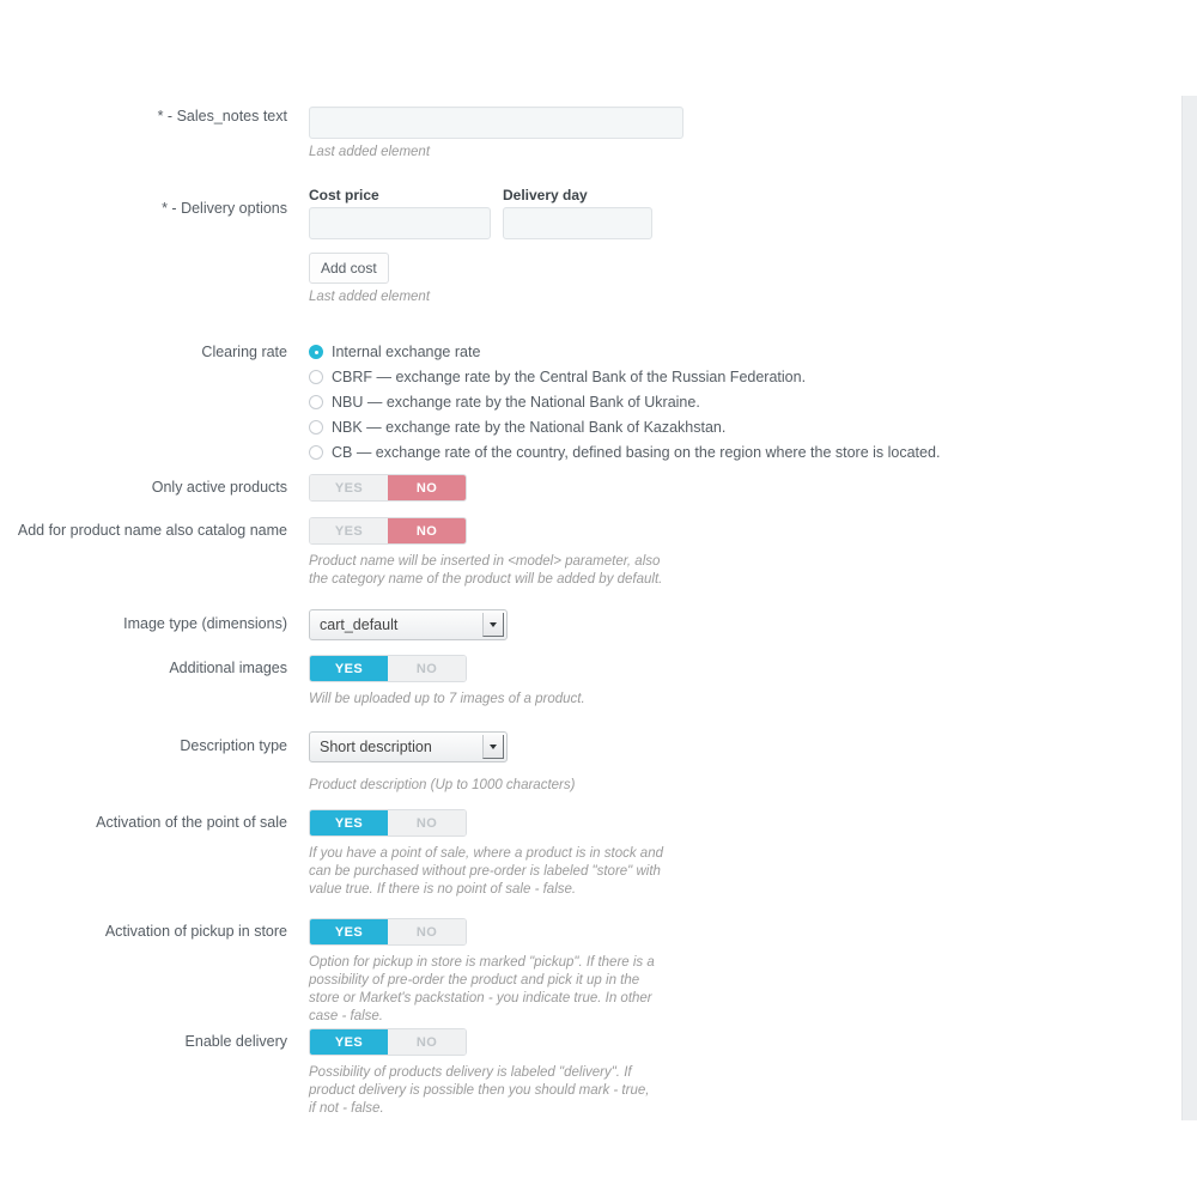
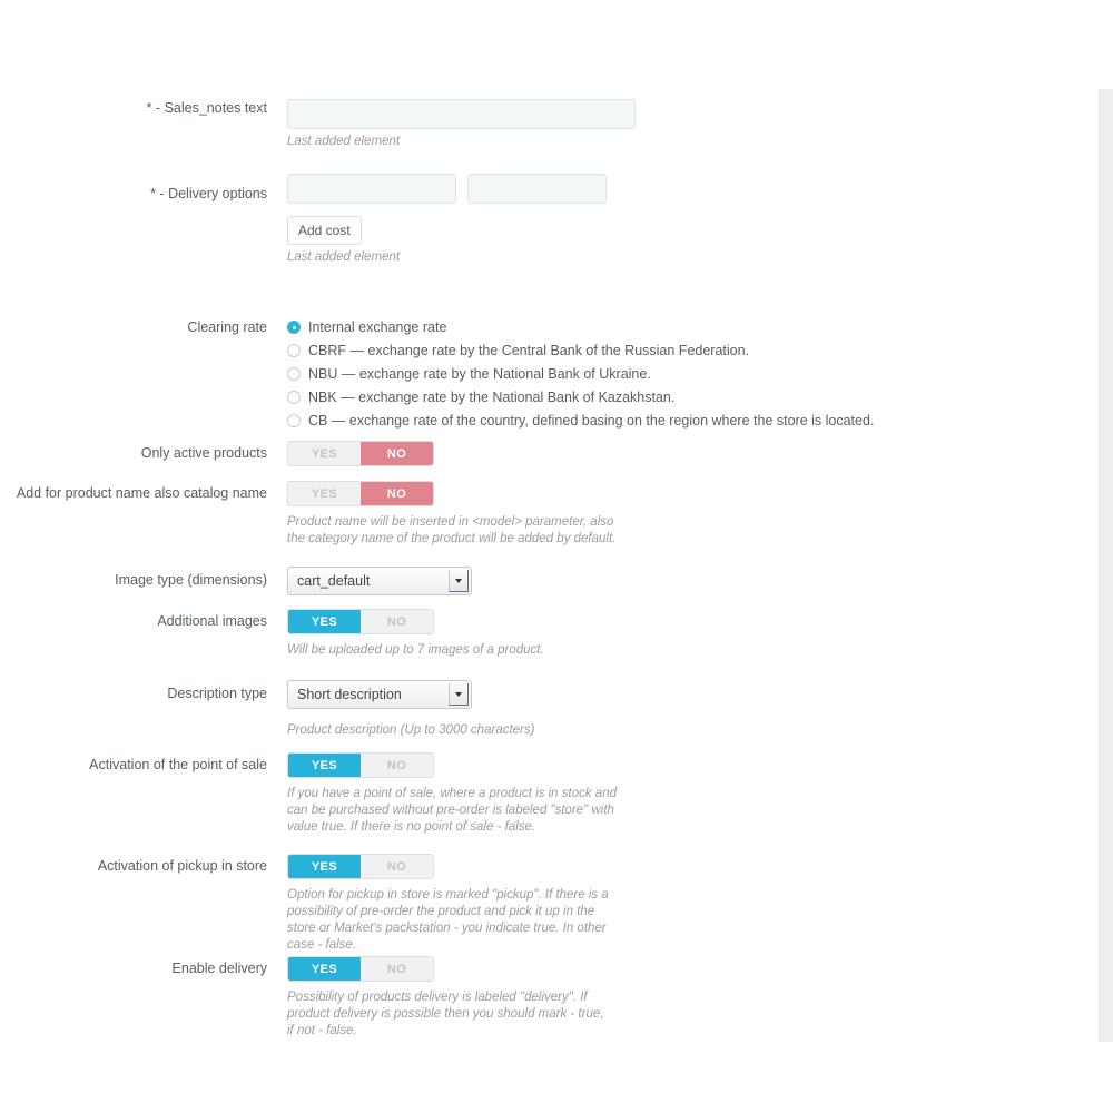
  * - Sales_notes text
  Last added element
  * - Delivery options
- Cost price
- Delivery day
  Add cost
  Last added element
  Clearing rate
  Internal exchange rate
  CBRF — exchange rate by the Central Bank of the Russian Federation.
  NBU — exchange rate by the National Bank of Ukraine.
  NBK — exchange rate by the National Bank of Kazakhstan.
  CB — exchange rate of the country, defined basing on the region where the store is located.
  Only active products
  YES
  NO
  Add for product name also catalog name
  YES
  NO
  Product name will be inserted in <model> parameter, also the category name of the product will be added by default.
  Image type (dimensions)
  cart_default
  Additional images
  YES
  NO
  Will be uploaded up to 7 images of a product.
  Description type
  Short description
- Product description (Up to 1000 characters)
+ Product description (Up to 3000 characters)
  Activation of the point of sale
  YES
  NO
  If you have a point of sale, where a product is in stock and can be purchased without pre-order is labeled "store" with value true. If there is no point of sale - false.
  Activation of pickup in store
  YES
  NO
  Option for pickup in store is marked "pickup". If there is a possibility of pre-order the product and pick it up in the store or Market's packstation - you indicate true. In other case - false.
  Enable delivery
  YES
  NO
  Possibility of products delivery is labeled "delivery". If product delivery is possible then you should mark - true, if not - false.
